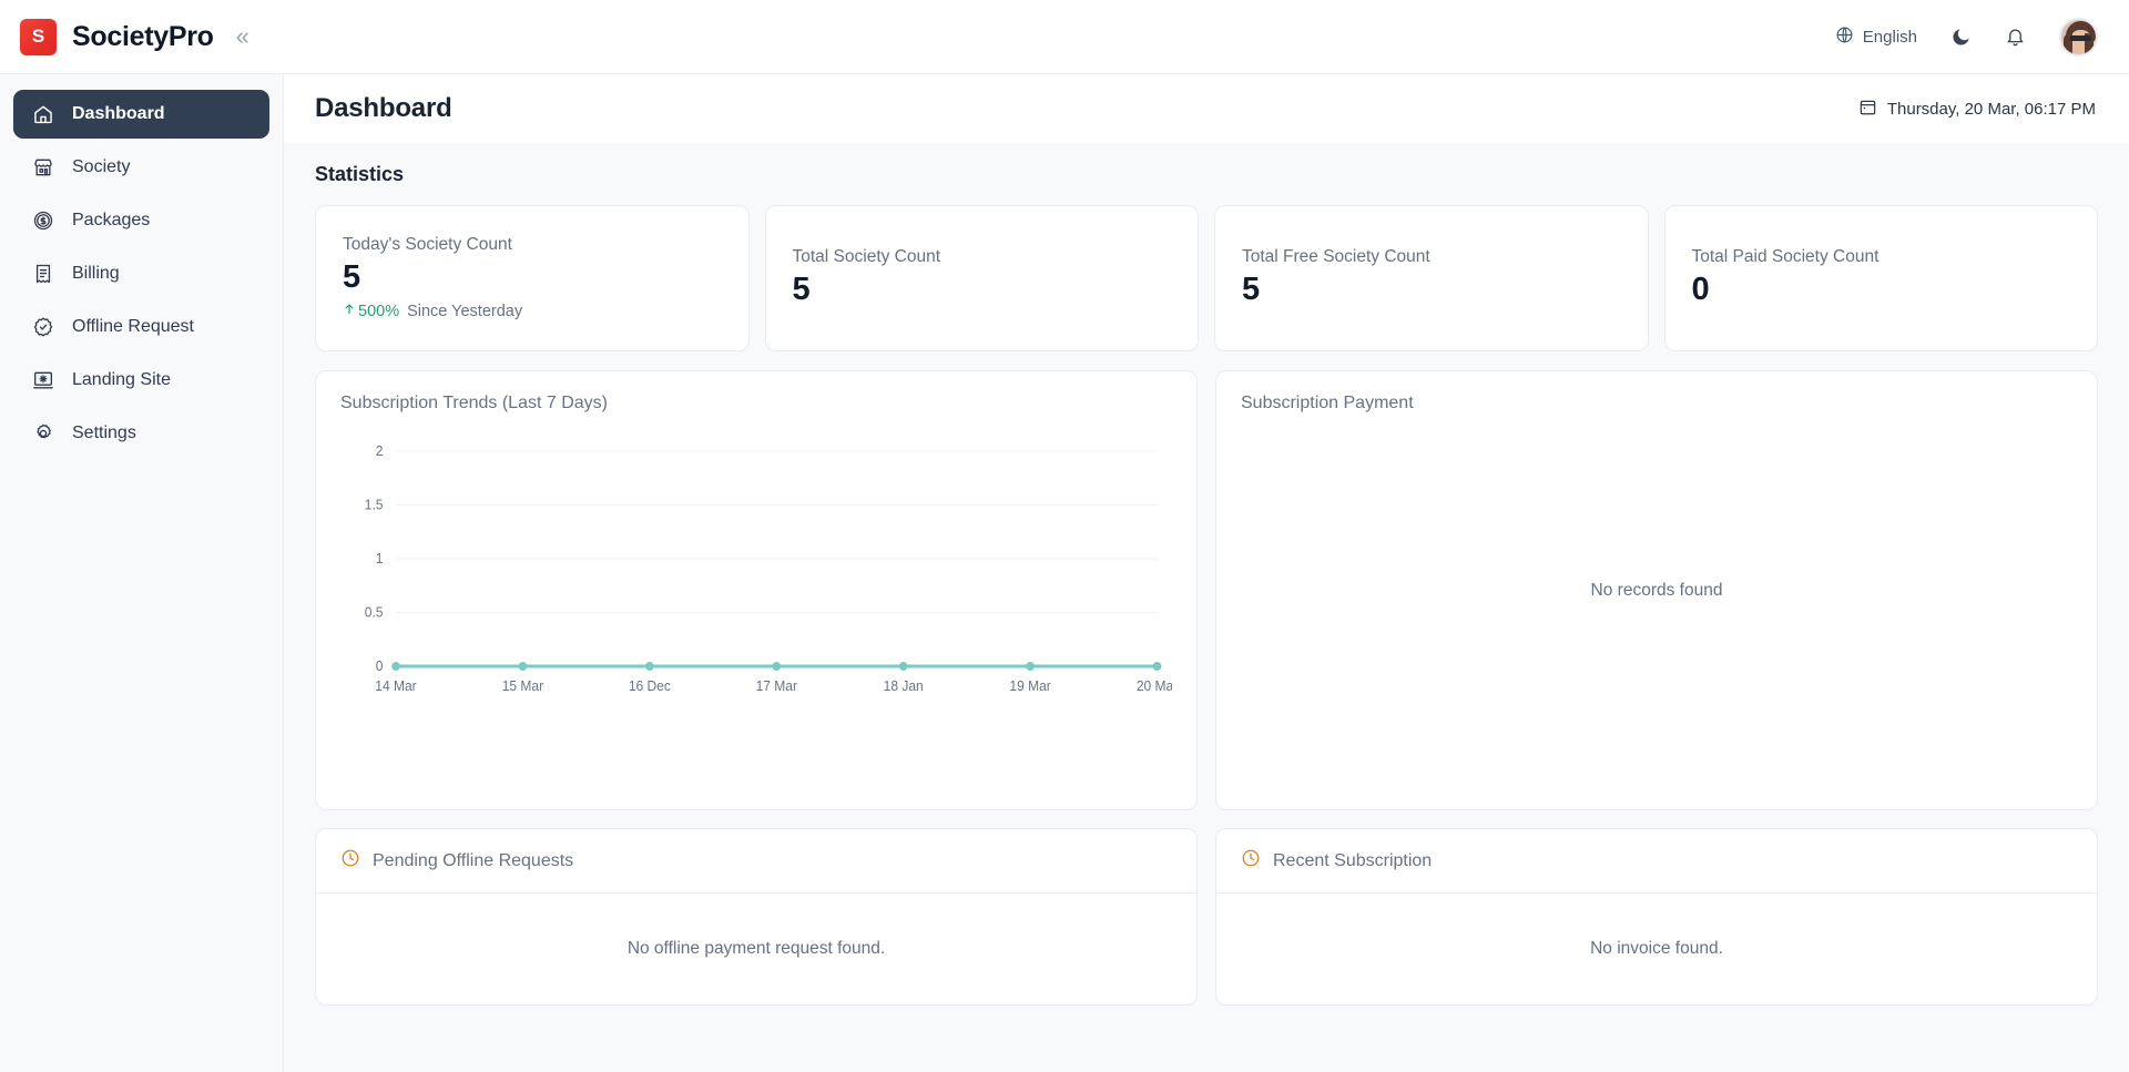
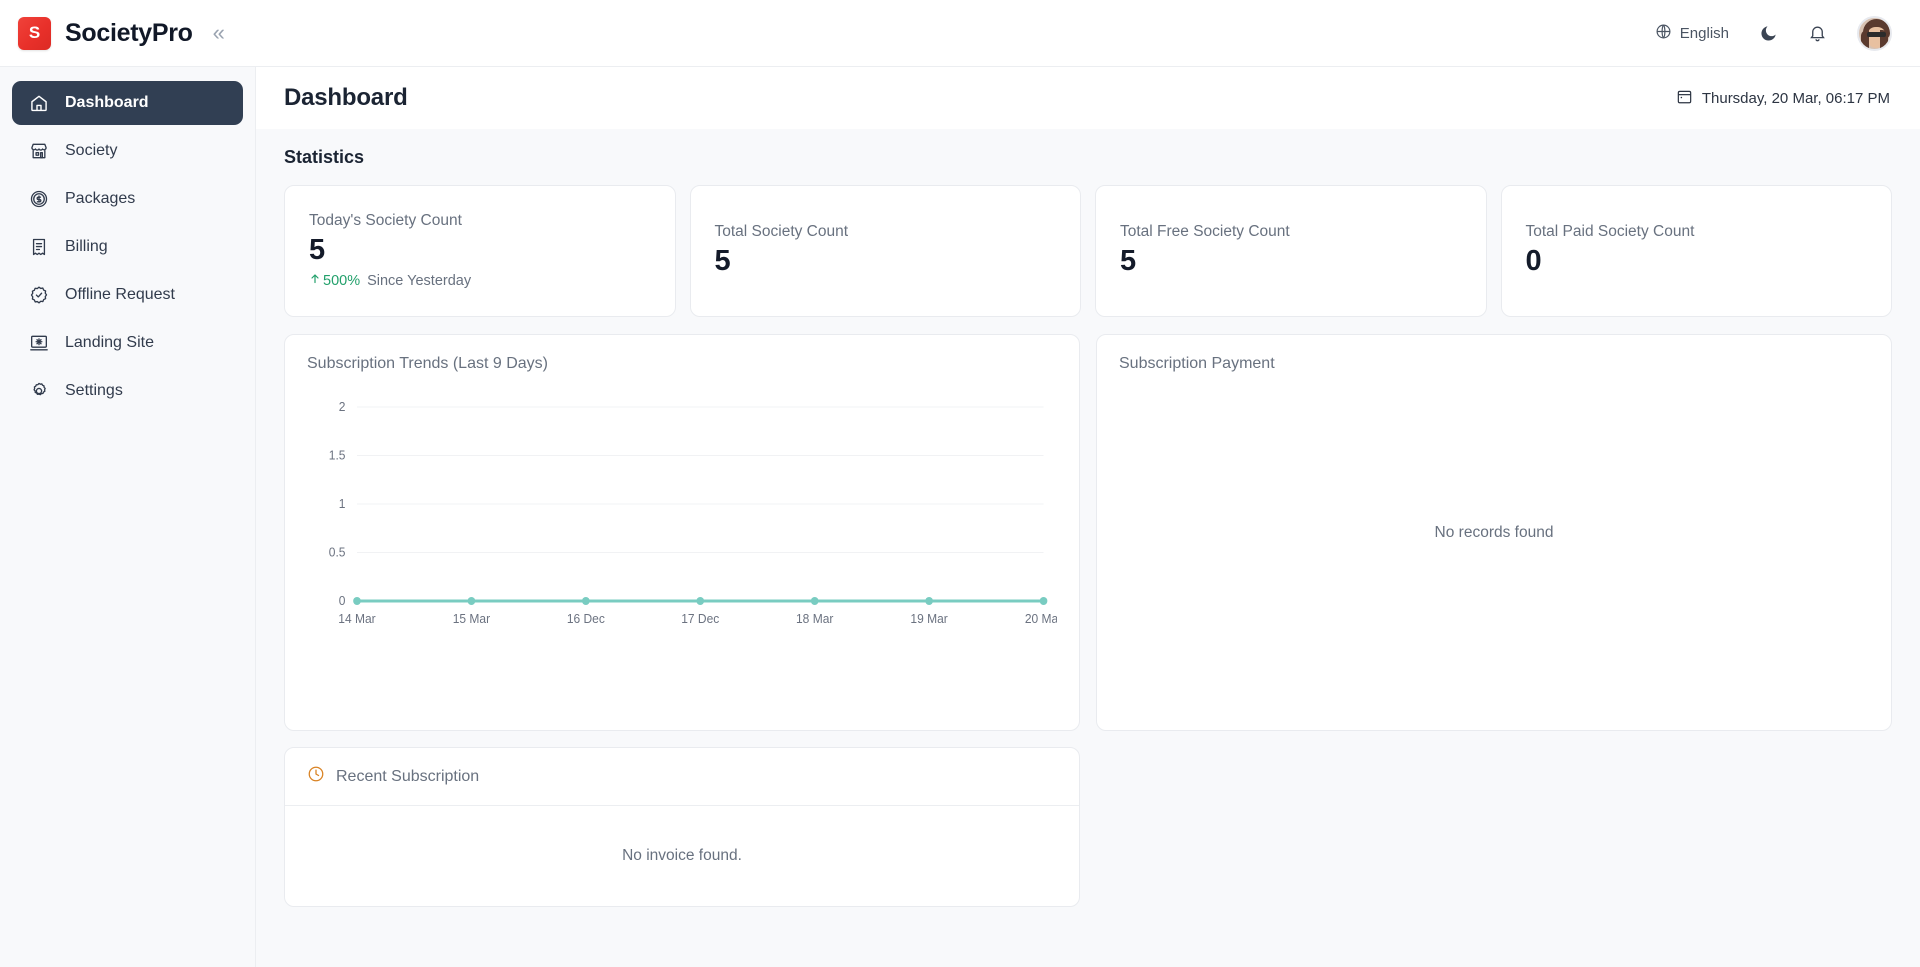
  S
  SocietyPro
  «
  English
  Dashboard
  Society
  Packages
  Billing
  Offline Request
  Landing Site
  Settings
  Dashboard
  Thursday, 20 Mar, 06:17 PM
  Statistics
  Today's Society Count
  5
  500%
  Since Yesterday
  Total Society Count
  5
  Total Free Society Count
  5
  Total Paid Society Count
  0
- Subscription Trends (Last 7 Days)
+ Subscription Trends (Last 9 Days)
  2
  1.5
  1
  0.5
  0
  14 Mar
  15 Mar
  16 Dec
- 17 Mar
+ 17 Dec
- 18 Jan
+ 18 Mar
  19 Mar
  20 Ma
  Subscription Payment
  No records found
- Pending Offline Requests
- No offline payment request found.
  Recent Subscription
  No invoice found.
